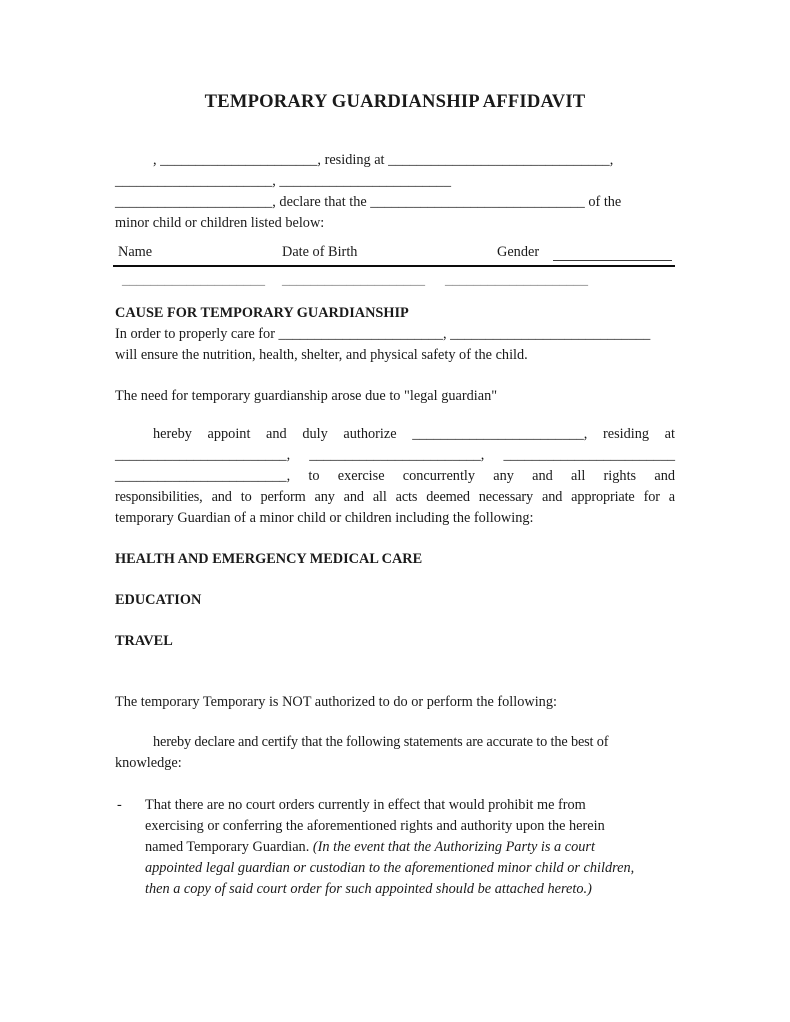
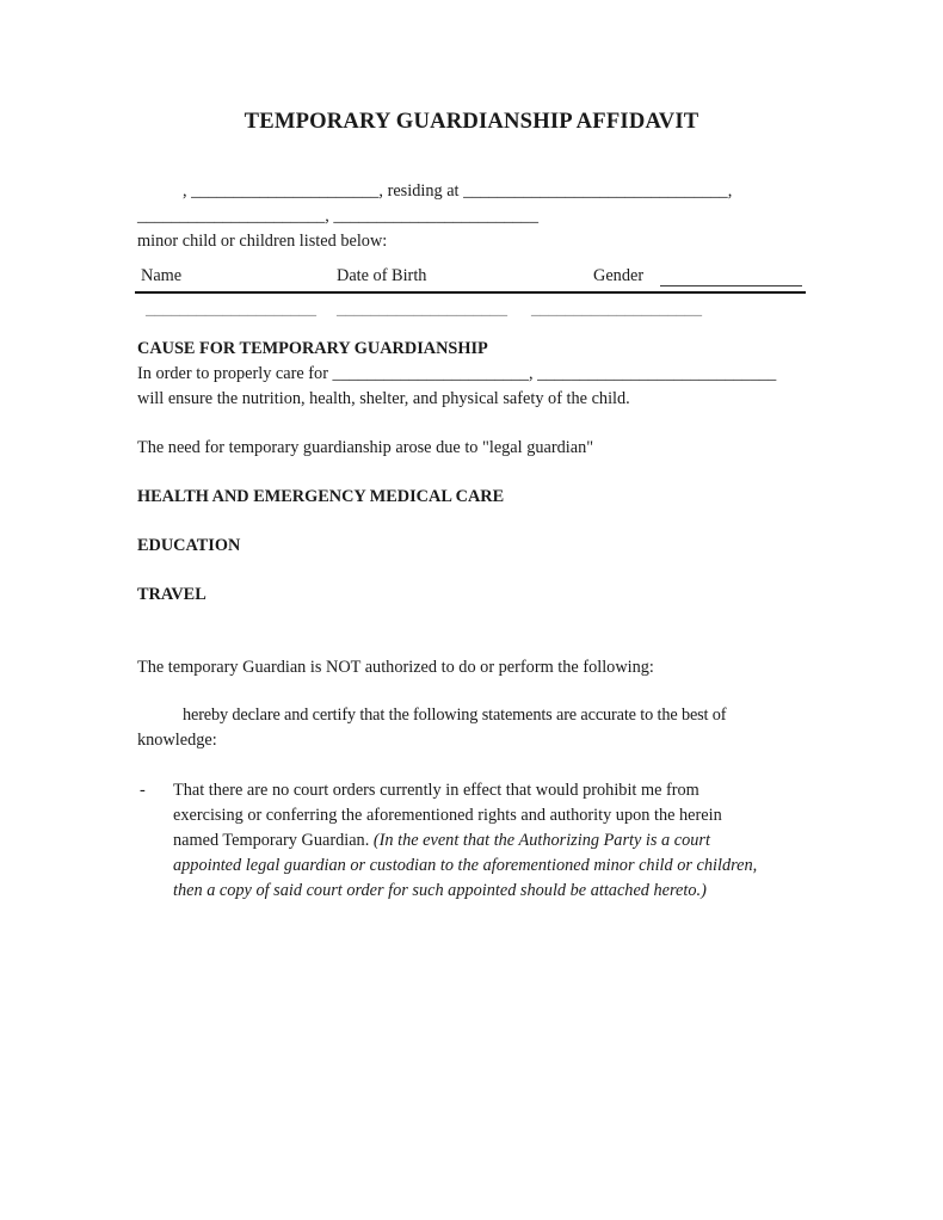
  TEMPORARY GUARDIANSHIP AFFIDAVIT
  , ______________________, residing at _______________________________,
  ______________________, ________________________
- ______________________, declare that the ______________________________ of the
  minor child or children listed below:
  Name
  Date of Birth
  Gender
  ____________________
  ____________________
  ____________________
  CAUSE FOR TEMPORARY GUARDIANSHIP
  In order to properly care for _______________________, ____________________________
  will ensure the nutrition, health, shelter, and physical safety of the child.
  The need for temporary guardianship arose due to "legal guardian"
- hereby appoint and duly authorize ________________________, residing at
- ________________________, ________________________, ________________________
- ________________________, to exercise concurrently any and all rights and
- responsibilities, and to perform any and all acts deemed necessary and appropriate for a
- temporary Guardian of a minor child or children including the following:
  HEALTH AND EMERGENCY MEDICAL CARE
  EDUCATION
  TRAVEL
- The temporary Temporary is NOT authorized to do or perform the following:
+ The temporary Guardian is NOT authorized to do or perform the following:
  hereby declare and certify that the following statements are accurate to the best of
  knowledge:
  -
  That there are no court orders currently in effect that would prohibit me from
  exercising or conferring the aforementioned rights and authority upon the herein
  named Temporary Guardian. (In the event that the Authorizing Party is a court
  appointed legal guardian or custodian to the aforementioned minor child or children,
  then a copy of said court order for such appointed should be attached hereto.)
